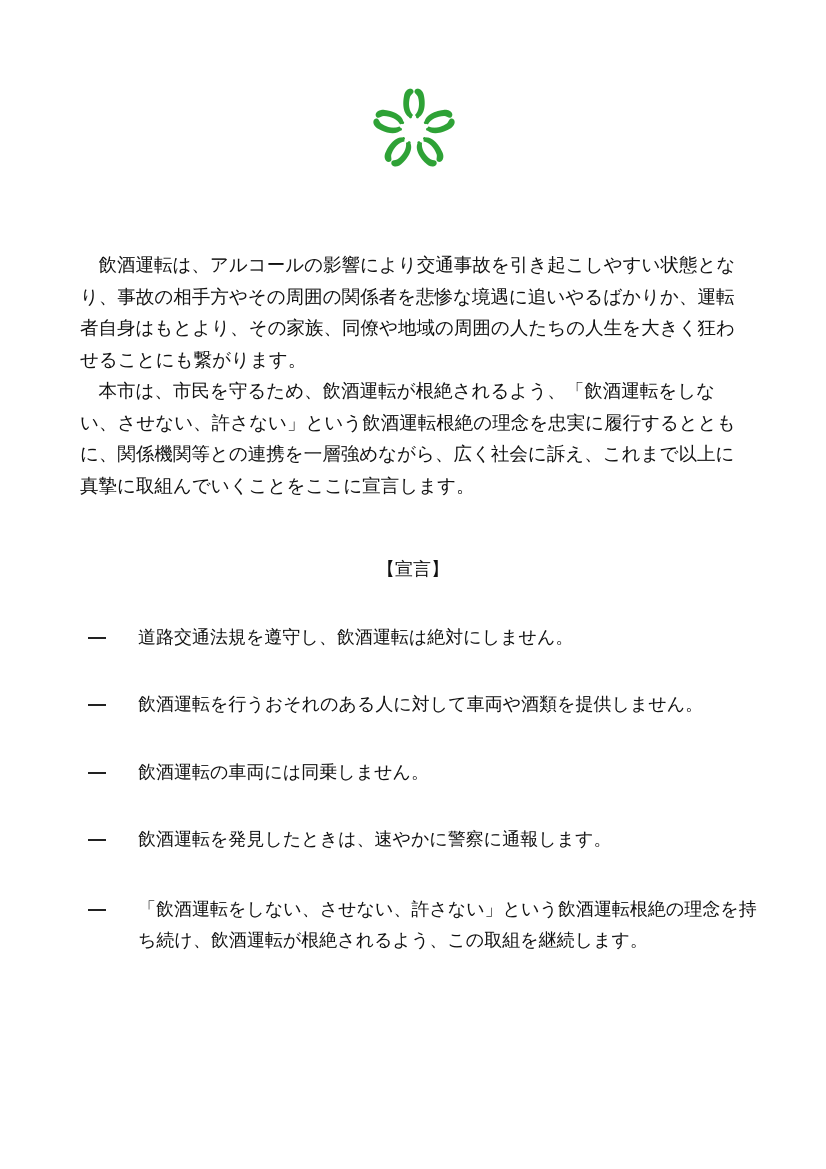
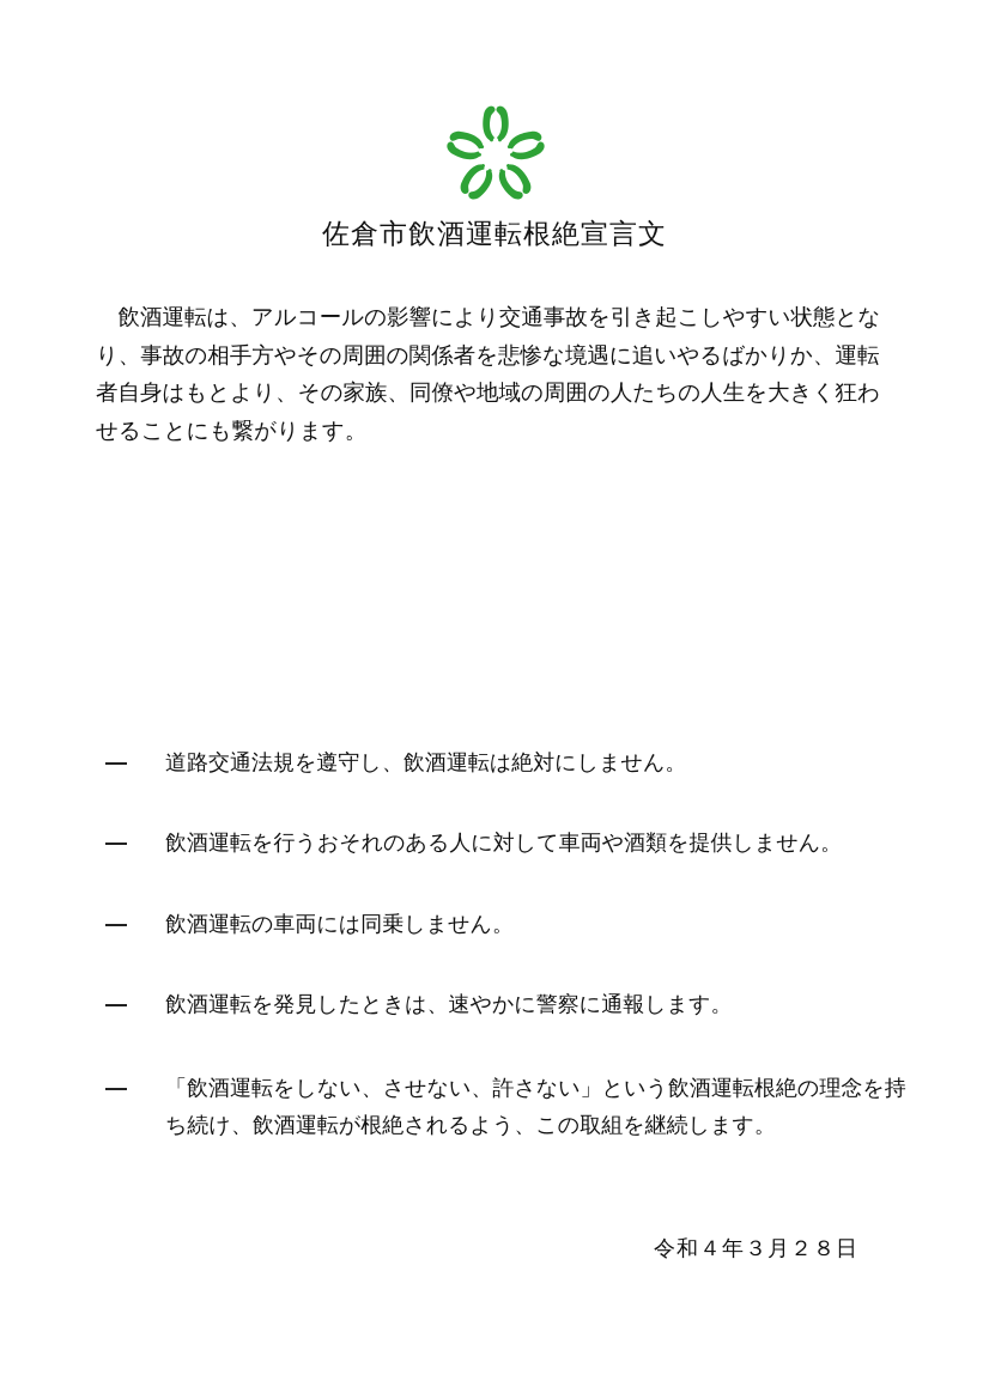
+ 佐倉市飲酒運転根絶宣言文
  飲酒運転は、アルコールの影響により交通事故を引き起こしやすい状態となり、事故の相手方やその周囲の関係者を悲惨な境遇に追いやるばかりか、運転者自身はもとより、その家族、同僚や地域の周囲の人たちの人生を大きく狂わせることにも繋がります。
- 本市は、市民を守るため、飲酒運転が根絶されるよう、「飲酒運転をしない、させない、許さない」という飲酒運転根絶の理念を忠実に履行するとともに、関係機関等との連携を一層強めながら、広く社会に訴え、これまで以上に真摯に取組んでいくことをここに宣言します。
- 【宣言】
  道路交通法規を遵守し、飲酒運転は絶対にしません。
  飲酒運転を行うおそれのある人に対して車両や酒類を提供しません。
  飲酒運転の車両には同乗しません。
  飲酒運転を発見したときは、速やかに警察に通報します。
  「飲酒運転をしない、させない、許さない」という飲酒運転根絶の理念を持ち続け、飲酒運転が根絶されるよう、この取組を継続します。
+ 令和４年３月２８日
